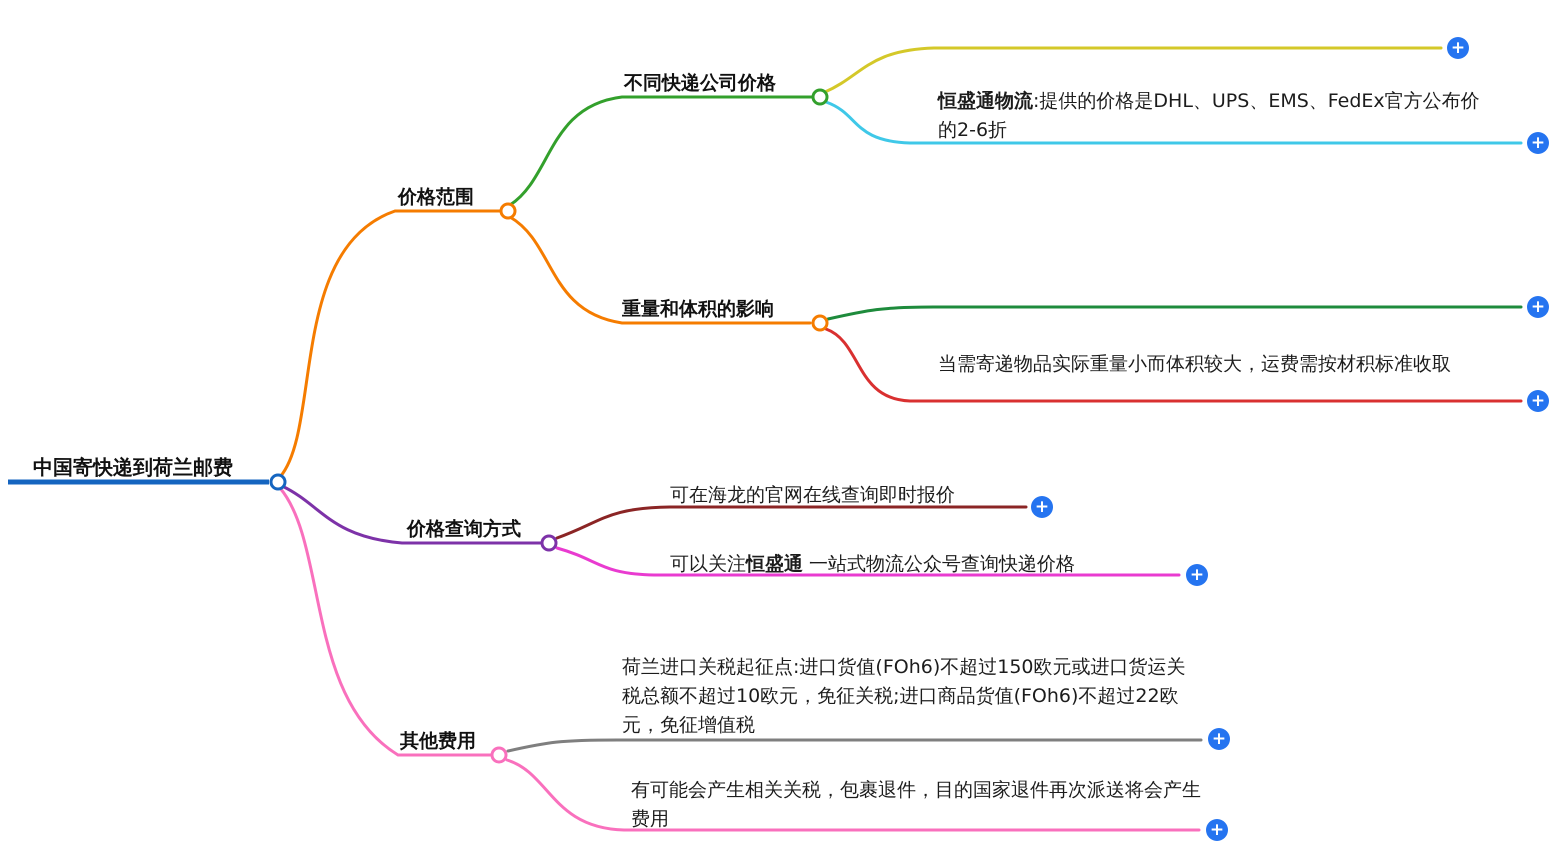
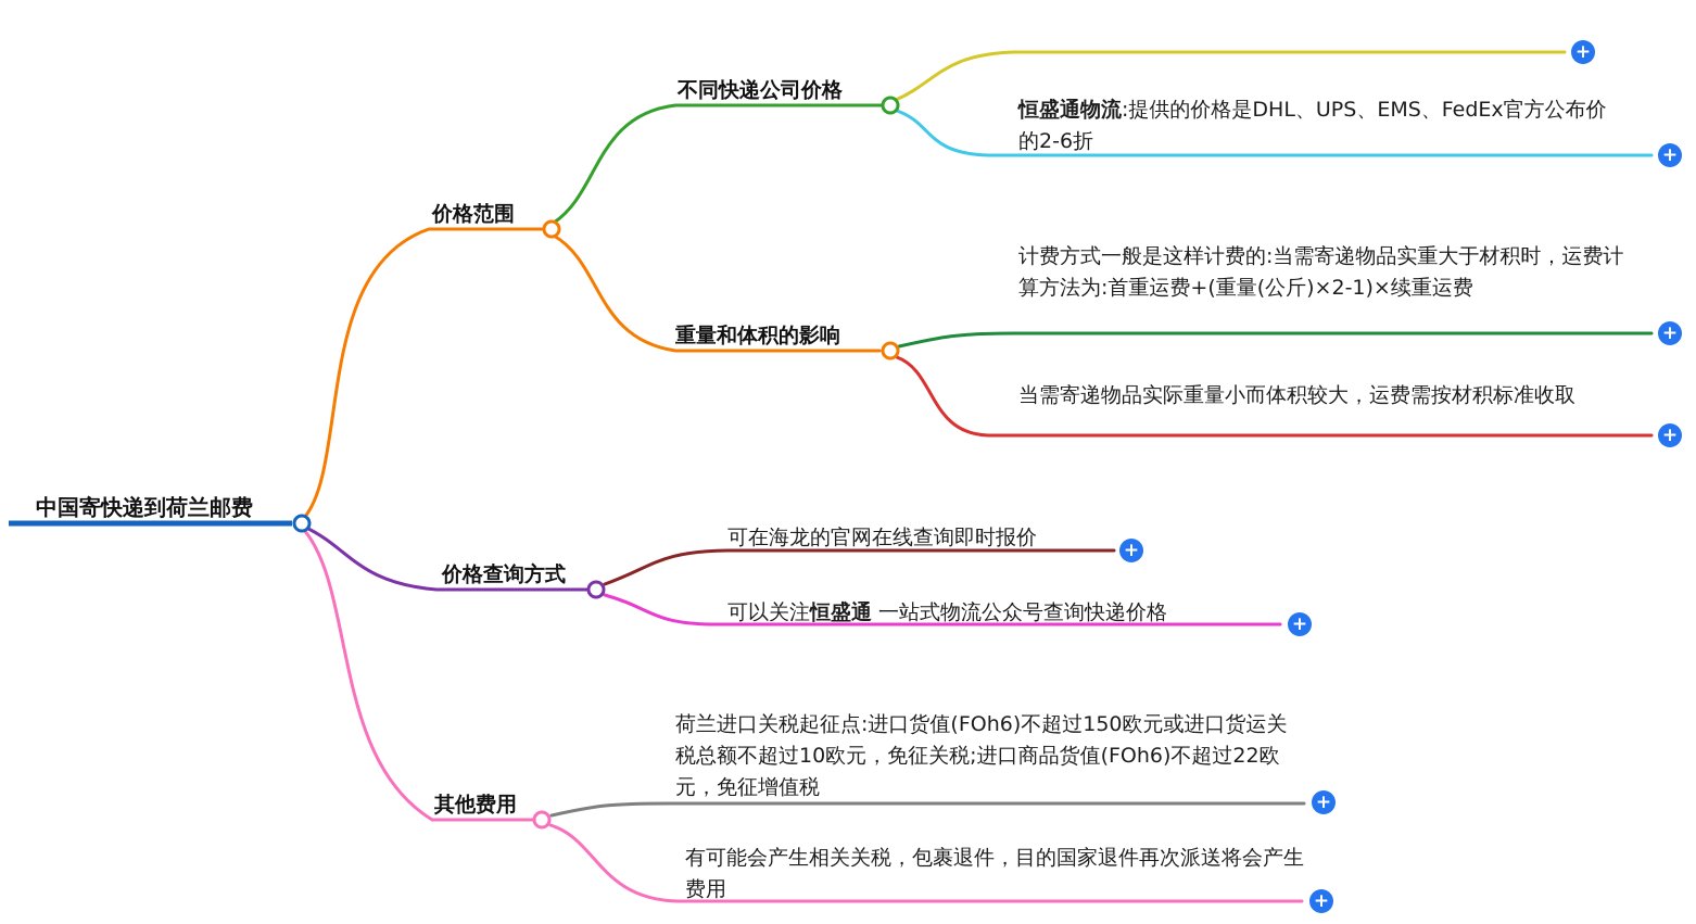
  中国寄快递到荷兰邮费
  价格范围
  不同快递公司价格
  重量和体积的影响
  价格查询方式
  其他费用
  恒盛通物流:提供的价格是DHL、UPS、EMS、FedEx官方公布价的2-6折
+ 计费方式一般是这样计费的:当需寄递物品实重大于材积时，运费计算方法为:首重运费+(重量(公斤)×2-1)×续重运费
  当需寄递物品实际重量小而体积较大，运费需按材积标准收取
  可在海龙的官网在线查询即时报价
  可以关注恒盛通 一站式物流公众号查询快递价格
  荷兰进口关税起征点:进口货值(FOh6)不超过150欧元或进口货运关税总额不超过10欧元，免征关税;进口商品货值(FOh6)不超过22欧元，免征增值税
  有可能会产生相关关税，包裹退件，目的国家退件再次派送将会产生费用
  +
  +
  +
  +
  +
  +
  +
  +
